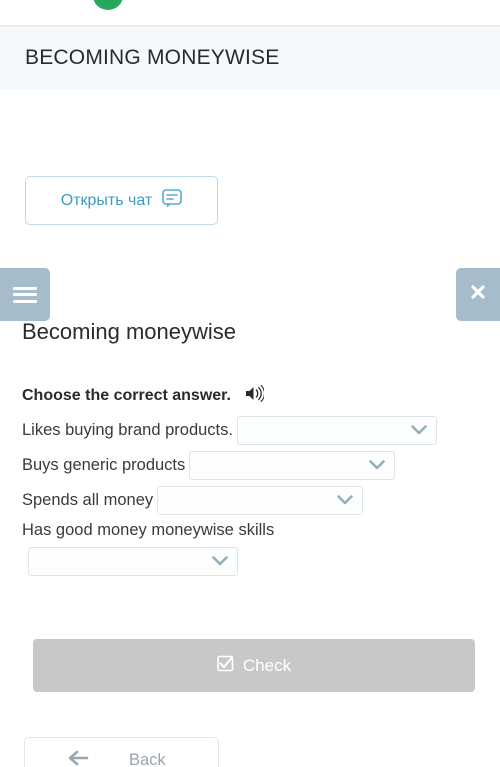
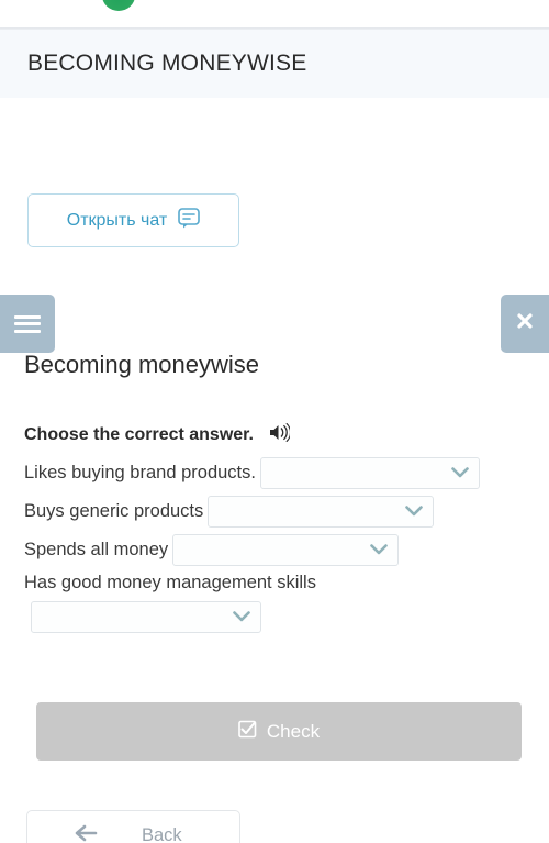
  BECOMING MONEYWISE
  Открыть чат
  Becoming moneywise
  Choose the correct answer.
  Likes buying brand products.
  Buys generic products
  Spends all money
- Has good money moneywise skills
+ Has good money management skills
  Check
  Back
